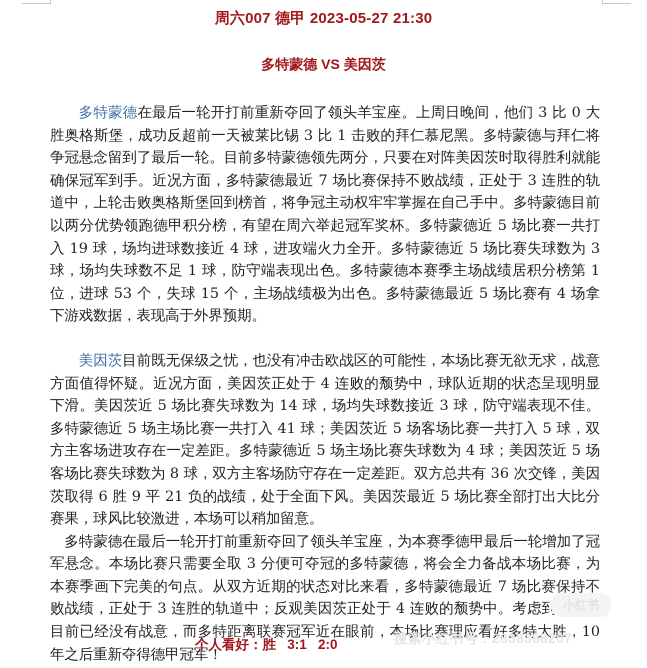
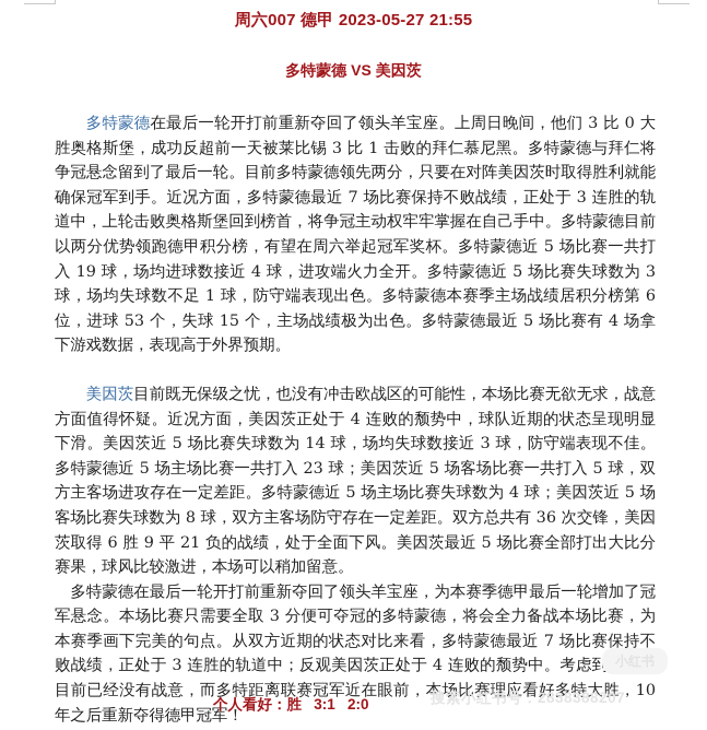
- 周六007 德甲 2023-05-27 21:30
+ 周六007 德甲 2023-05-27 21:55
  多特蒙德 VS 美因茨
- 多特蒙德在最后一轮开打前重新夺回了领头羊宝座。上周日晚间，他们 3 比 0 大胜奥格斯堡，成功反超前一天被莱比锡 3 比 1 击败的拜仁慕尼黑。多特蒙德与拜仁将争冠悬念留到了最后一轮。目前多特蒙德领先两分，只要在对阵美因茨时取得胜利就能确保冠军到手。近况方面，多特蒙德最近 7 场比赛保持不败战绩，正处于 3 连胜的轨道中，上轮击败奥格斯堡回到榜首，将争冠主动权牢牢掌握在自己手中。多特蒙德目前以两分优势领跑德甲积分榜，有望在周六举起冠军奖杯。多特蒙德近 5 场比赛一共打入 19 球，场均进球数接近 4 球，进攻端火力全开。多特蒙德近 5 场比赛失球数为 3 球，场均失球数不足 1 球，防守端表现出色。多特蒙德本赛季主场战绩居积分榜第 1 位，进球 53 个，失球 15 个，主场战绩极为出色。多特蒙德最近 5 场比赛有 4 场拿下游戏数据，表现高于外界预期。
+ 多特蒙德在最后一轮开打前重新夺回了领头羊宝座。上周日晚间，他们 3 比 0 大胜奥格斯堡，成功反超前一天被莱比锡 3 比 1 击败的拜仁慕尼黑。多特蒙德与拜仁将争冠悬念留到了最后一轮。目前多特蒙德领先两分，只要在对阵美因茨时取得胜利就能确保冠军到手。近况方面，多特蒙德最近 7 场比赛保持不败战绩，正处于 3 连胜的轨道中，上轮击败奥格斯堡回到榜首，将争冠主动权牢牢掌握在自己手中。多特蒙德目前以两分优势领跑德甲积分榜，有望在周六举起冠军奖杯。多特蒙德近 5 场比赛一共打入 19 球，场均进球数接近 4 球，进攻端火力全开。多特蒙德近 5 场比赛失球数为 3 球，场均失球数不足 1 球，防守端表现出色。多特蒙德本赛季主场战绩居积分榜第 6 位，进球 53 个，失球 15 个，主场战绩极为出色。多特蒙德最近 5 场比赛有 4 场拿下游戏数据，表现高于外界预期。
- 美因茨目前既无保级之忧，也没有冲击欧战区的可能性，本场比赛无欲无求，战意方面值得怀疑。近况方面，美因茨正处于 4 连败的颓势中，球队近期的状态呈现明显下滑。美因茨近 5 场比赛失球数为 14 球，场均失球数接近 3 球，防守端表现不佳。多特蒙德近 5 场主场比赛一共打入 41 球；美因茨近 5 场客场比赛一共打入 5 球，双方主客场进攻存在一定差距。多特蒙德近 5 场主场比赛失球数为 4 球；美因茨近 5 场客场比赛失球数为 8 球，双方主客场防守存在一定差距。双方总共有 36 次交锋，美因茨取得 6 胜 9 平 21 负的战绩，处于全面下风。美因茨最近 5 场比赛全部打出大比分赛果，球风比较激进，本场可以稍加留意。
+ 美因茨目前既无保级之忧，也没有冲击欧战区的可能性，本场比赛无欲无求，战意方面值得怀疑。近况方面，美因茨正处于 4 连败的颓势中，球队近期的状态呈现明显下滑。美因茨近 5 场比赛失球数为 14 球，场均失球数接近 3 球，防守端表现不佳。多特蒙德近 5 场主场比赛一共打入 23 球；美因茨近 5 场客场比赛一共打入 5 球，双方主客场进攻存在一定差距。多特蒙德近 5 场主场比赛失球数为 4 球；美因茨近 5 场客场比赛失球数为 8 球，双方主客场防守存在一定差距。双方总共有 36 次交锋，美因茨取得 6 胜 9 平 21 负的战绩，处于全面下风。美因茨最近 5 场比赛全部打出大比分赛果，球风比较激进，本场可以稍加留意。
  多特蒙德在最后一轮开打前重新夺回了领头羊宝座，为本赛季德甲最后一轮增加了冠军悬念。本场比赛只需要全取 3 分便可夺冠的多特蒙德，将会全力备战本场比赛，为本赛季画下完美的句点。从双方近期的状态对比来看，多特蒙德最近 7 场比赛保持不败战绩，正处于 3 连胜的轨道中；反观美因茨正处于 4 连败的颓势中。考虑到目前已经没有战意，而多特距离联赛冠军近在眼前，本场比赛理应看好多特大胜，10 年之后重新夺得德甲冠军！
  搜索小红书号：2838388207
  个人看好：胜 3:1 2:0
